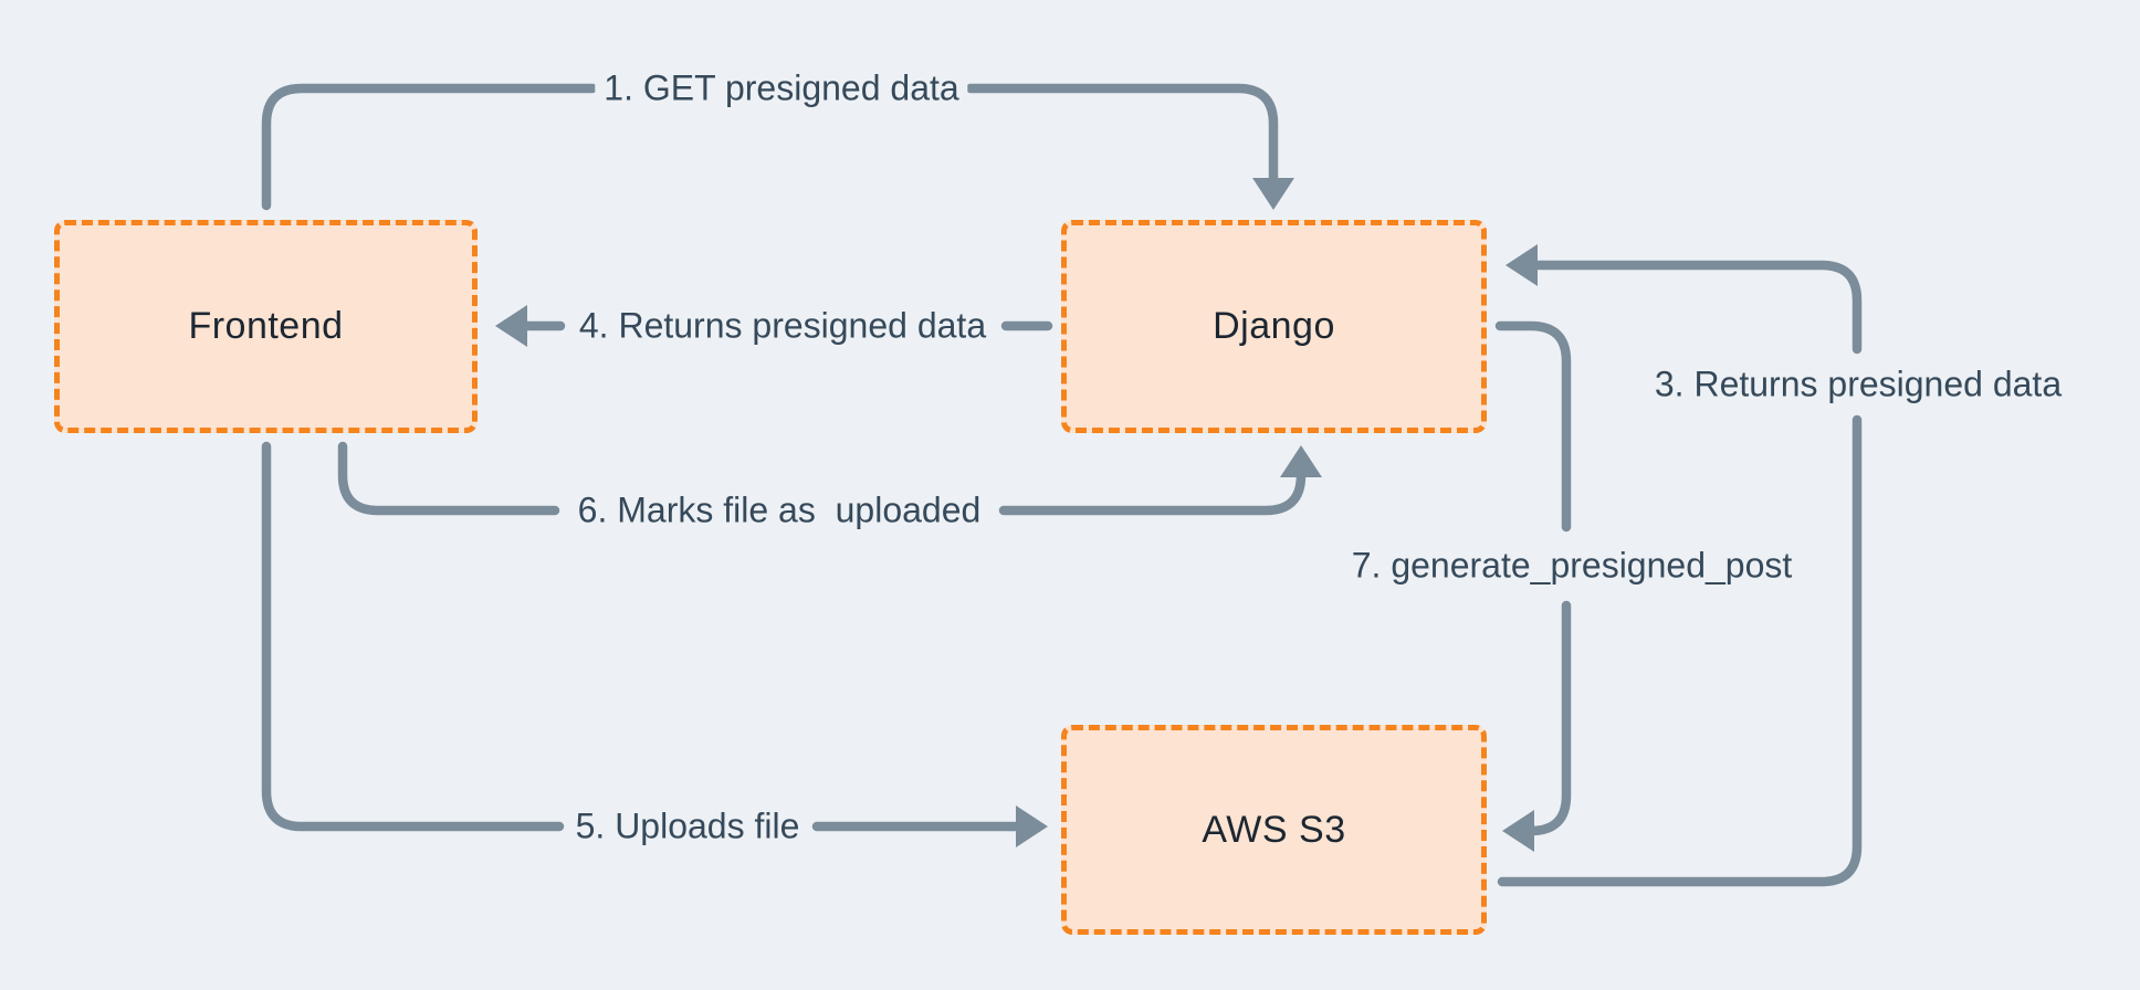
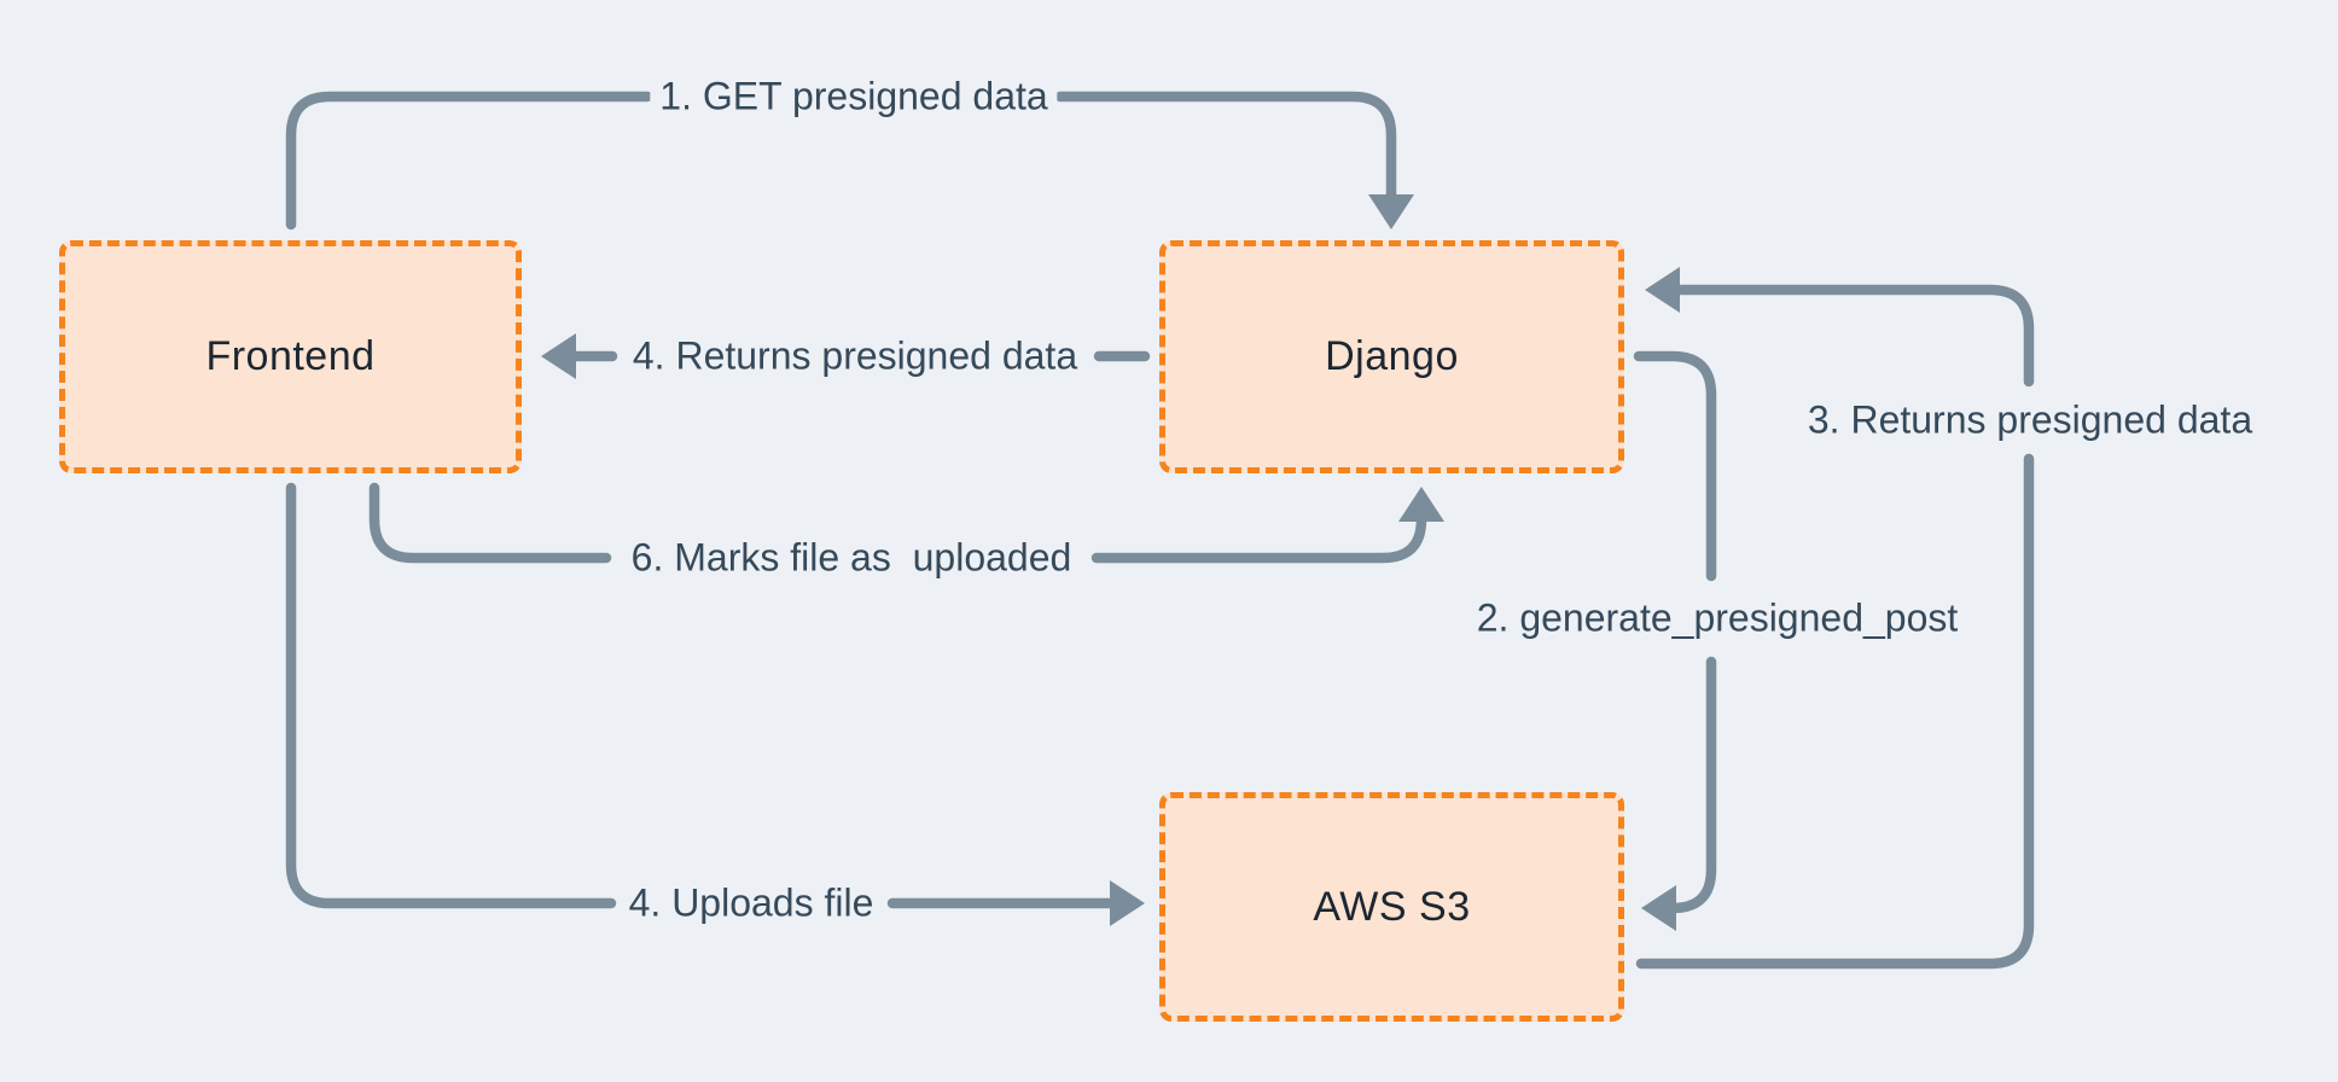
  Frontend
  Django
  AWS S3
  1. GET presigned data
- 7. generate_presigned_post
+ 2. generate_presigned_post
  3. Returns presigned data
  4. Returns presigned data
- 5. Uploads file
+ 4. Uploads file
  6. Marks file as uploaded
